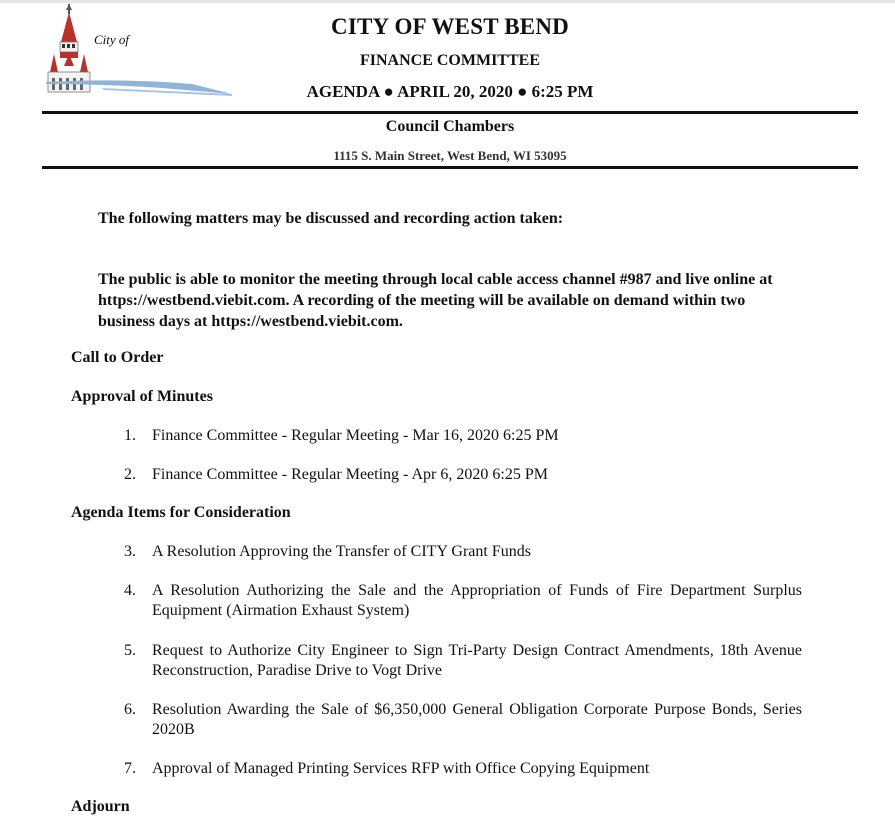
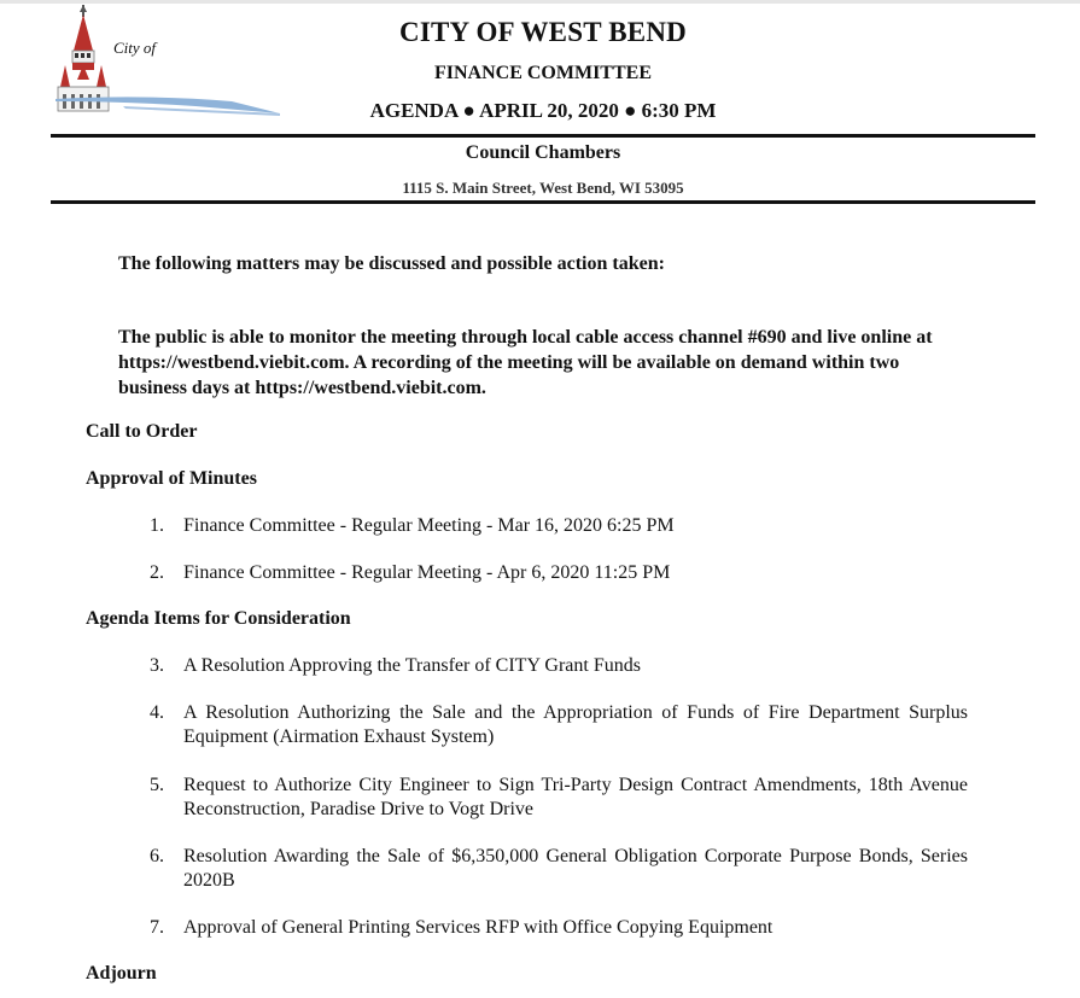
  City of
  CITY OF WEST BEND
  FINANCE COMMITTEE
- AGENDA ● APRIL 20, 2020 ● 6:25 PM
+ AGENDA ● APRIL 20, 2020 ● 6:30 PM
  Council Chambers
  1115 S. Main Street, West Bend, WI 53095
- The following matters may be discussed and recording action taken:
+ The following matters may be discussed and possible action taken:
- The public is able to monitor the meeting through local cable access channel #987 and live online at https://westbend.viebit.com. A recording of the meeting will be available on demand within two business days at https://westbend.viebit.com.
+ The public is able to monitor the meeting through local cable access channel #690 and live online at https://westbend.viebit.com. A recording of the meeting will be available on demand within two business days at https://westbend.viebit.com.
  Call to Order
  Approval of Minutes
  1.
  Finance Committee - Regular Meeting - Mar 16, 2020 6:25 PM
  2.
- Finance Committee - Regular Meeting - Apr 6, 2020 6:25 PM
+ Finance Committee - Regular Meeting - Apr 6, 2020 11:25 PM
  Agenda Items for Consideration
  3.
  A Resolution Approving the Transfer of CITY Grant Funds
  4.
  A Resolution Authorizing the Sale and the Appropriation of Funds of Fire Department Surplus Equipment (Airmation Exhaust System)
  5.
  Request to Authorize City Engineer to Sign Tri-Party Design Contract Amendments, 18th Avenue Reconstruction, Paradise Drive to Vogt Drive
  6.
  Resolution Awarding the Sale of $6,350,000 General Obligation Corporate Purpose Bonds, Series 2020B
  7.
- Approval of Managed Printing Services RFP with Office Copying Equipment
+ Approval of General Printing Services RFP with Office Copying Equipment
  Adjourn
